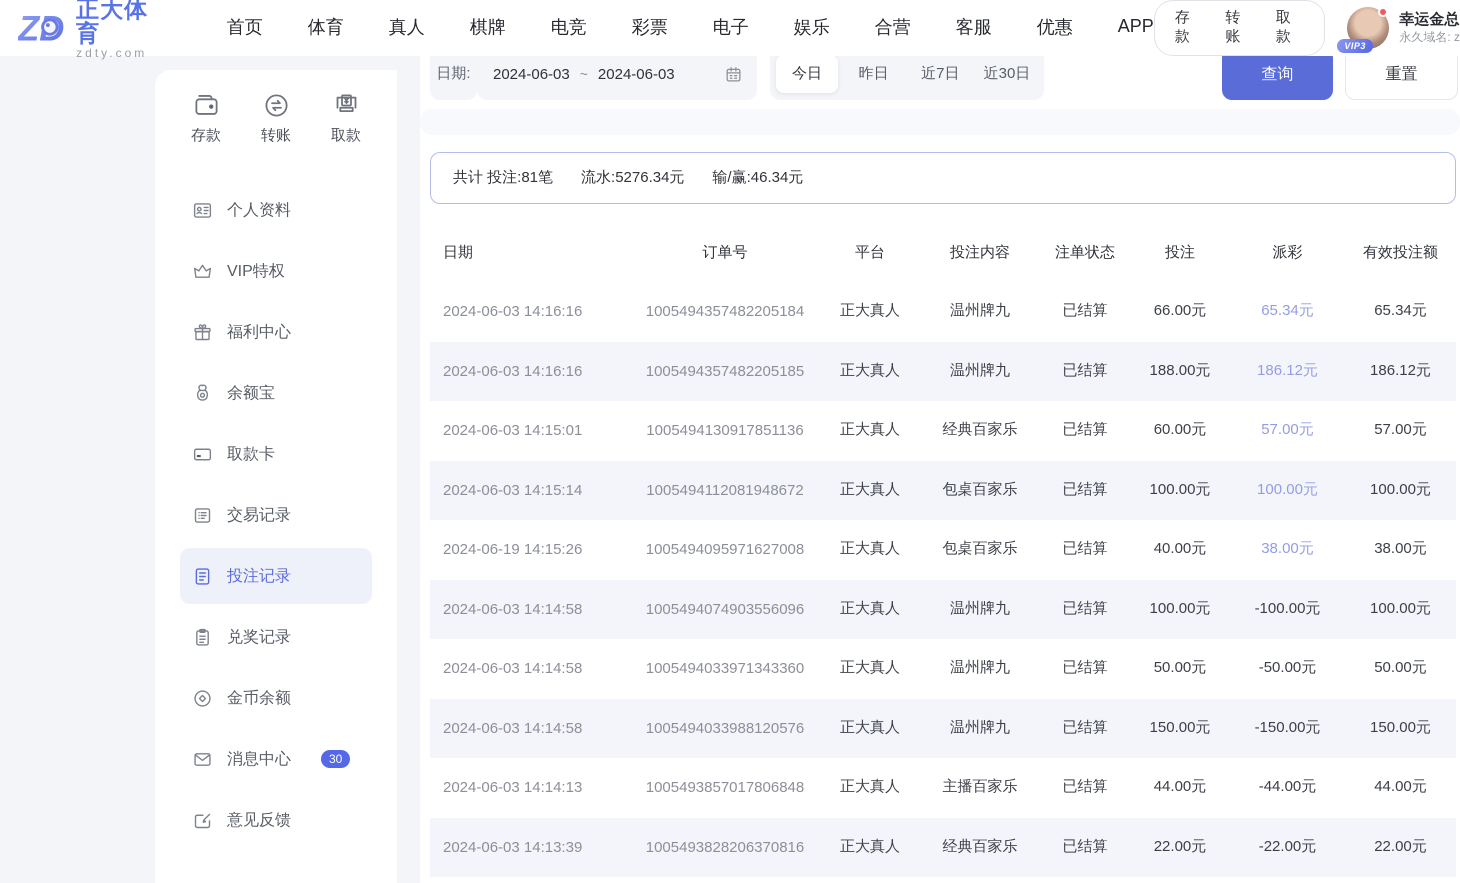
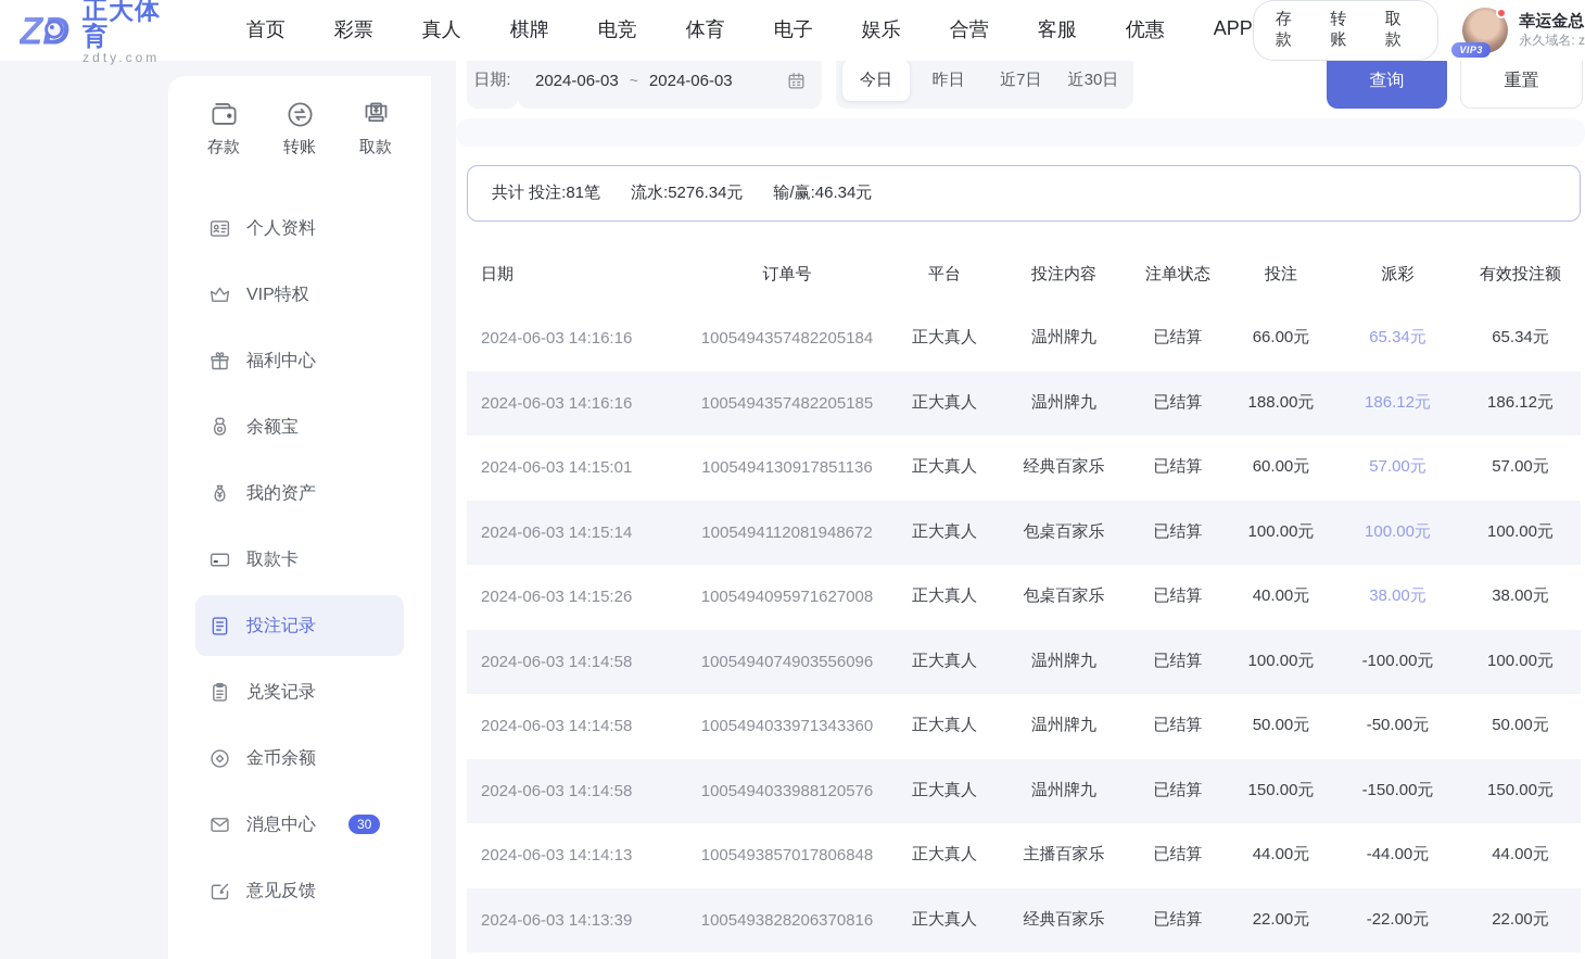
  正大体育
  zdty.com
  首页
- 体育
+ 彩票
  真人
  棋牌
  电竞
- 彩票
+ 体育
  电子
  娱乐
  合营
  客服
  优惠
  APP
  存款
  转账
  取款
  VIP3
  幸运金总
  永久域名: z
  存款
  转账
  取款
  个人资料
  VIP特权
  福利中心
  余额宝
+ 我的资产
  取款卡
- 交易记录
  投注记录
  兑奖记录
  金币余额
  消息中心
  30
  意见反馈
  日期:
  2024-06-03
  ~
  2024-06-03
  今日
  昨日
  近7日
  近30日
  查询
  重置
  共计 投注:81笔
  流水:5276.34元
  输/赢:46.34元
  日期
  订单号
  平台
  投注内容
  注单状态
  投注
  派彩
  有效投注额
  2024-06-03 14:16:16
  1005494357482205184
  正大真人
  温州牌九
  已结算
  66.00元
  65.34元
  65.34元
  2024-06-03 14:16:16
  1005494357482205185
  正大真人
  温州牌九
  已结算
  188.00元
  186.12元
  186.12元
  2024-06-03 14:15:01
  1005494130917851136
  正大真人
  经典百家乐
  已结算
  60.00元
  57.00元
  57.00元
  2024-06-03 14:15:14
  1005494112081948672
  正大真人
  包桌百家乐
  已结算
  100.00元
  100.00元
  100.00元
- 2024-06-19 14:15:26
+ 2024-06-03 14:15:26
  1005494095971627008
  正大真人
  包桌百家乐
  已结算
  40.00元
  38.00元
  38.00元
  2024-06-03 14:14:58
  1005494074903556096
  正大真人
  温州牌九
  已结算
  100.00元
  -100.00元
  100.00元
  2024-06-03 14:14:58
  1005494033971343360
  正大真人
  温州牌九
  已结算
  50.00元
  -50.00元
  50.00元
  2024-06-03 14:14:58
  1005494033988120576
  正大真人
  温州牌九
  已结算
  150.00元
  -150.00元
  150.00元
  2024-06-03 14:14:13
  1005493857017806848
  正大真人
  主播百家乐
  已结算
  44.00元
  -44.00元
  44.00元
  2024-06-03 14:13:39
  1005493828206370816
  正大真人
  经典百家乐
  已结算
  22.00元
  -22.00元
  22.00元
